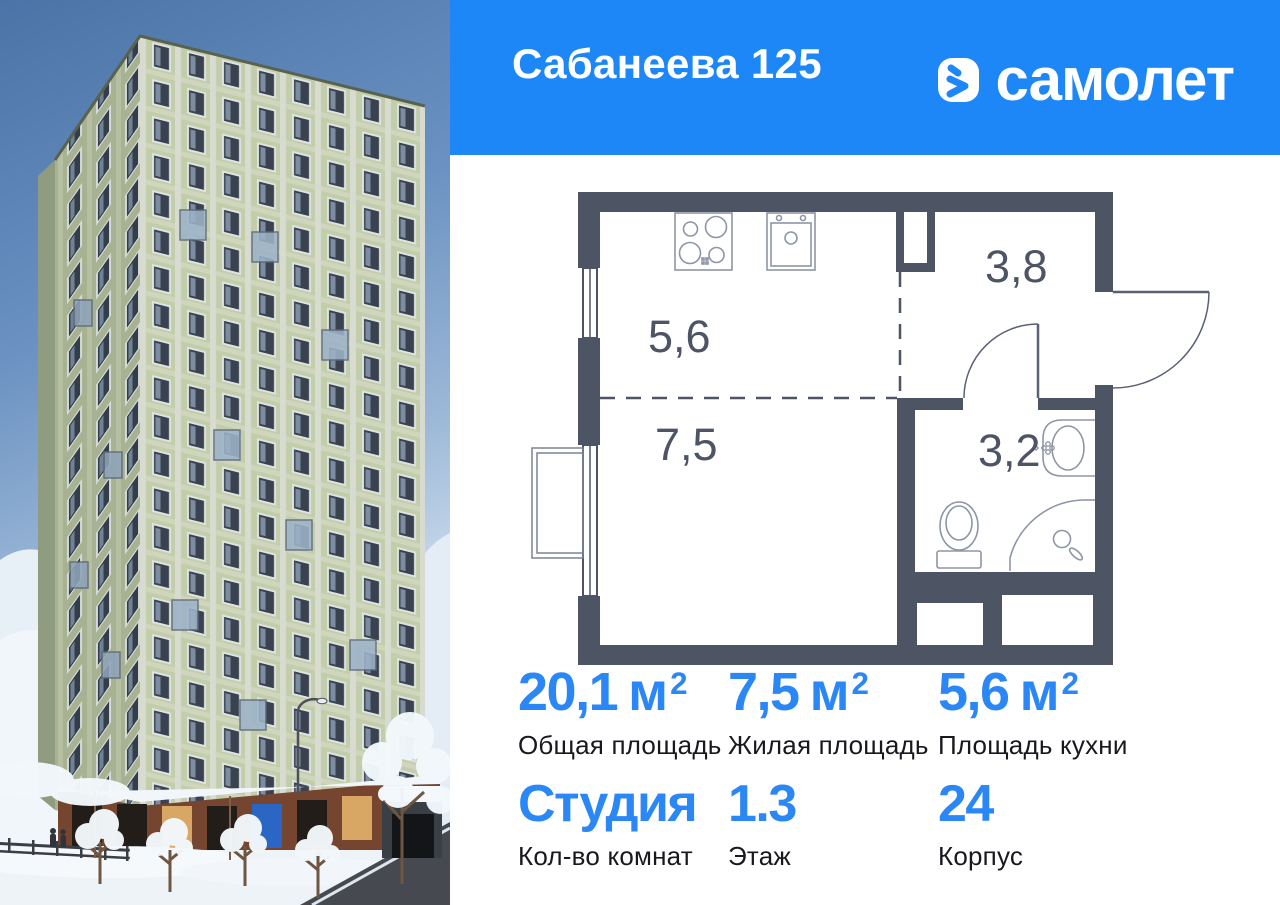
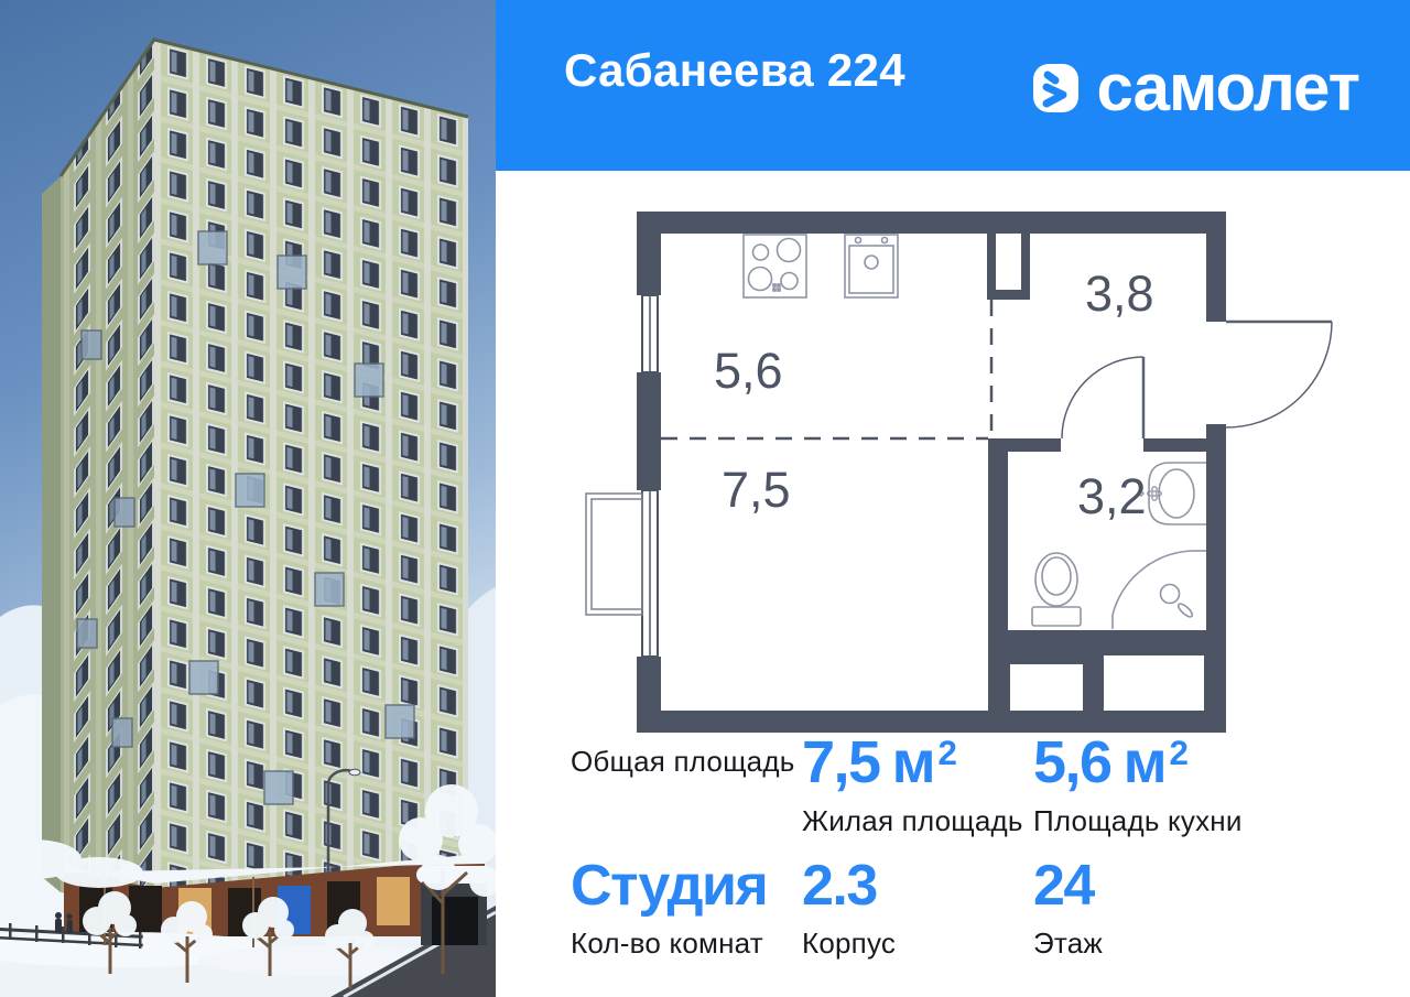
- Сабанеева 125
+ Сабанеева 224
  самолет
  5,6
  3,8
  7,5
  3,2
- 20,1 м2
  Общая площадь
  7,5 м2
  Жилая площадь
  5,6 м2
  Площадь кухни
  Студия
  Кол-во комнат
- 1.3
+ 2.3
- Этаж
+ Корпус
  24
- Корпус
+ Этаж
